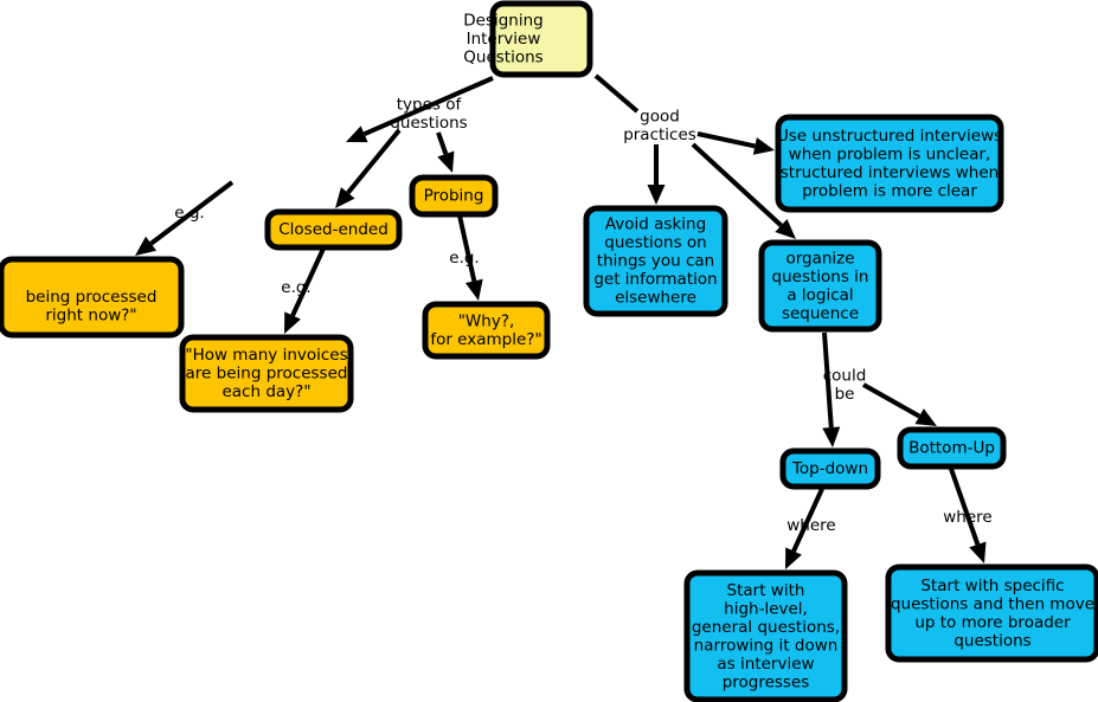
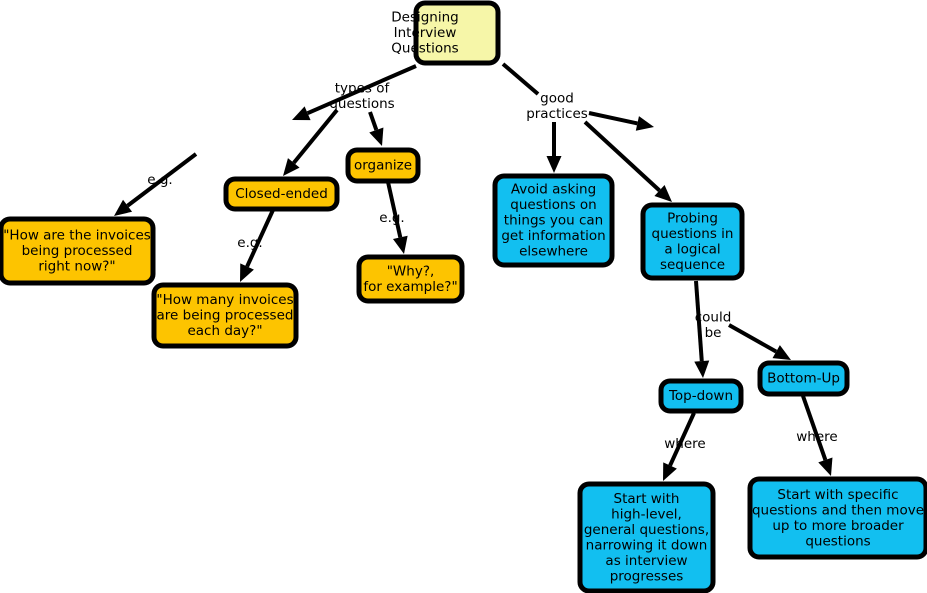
  Designing
  Interview
  Questions
  Closed-ended
- Probing
+ organize
+ "How are the invoices
  being processed
  right now?"
  "How many invoices
  are being processed
  each day?"
  "Why?,
  for example?"
- Use unstructured interviews
- when problem is unclear,
- structured interviews when
- problem is more clear
  Avoid asking
  questions on
  things you can
  get information
  elsewhere
- organize
+ Probing
  questions in
  a logical
  sequence
  Top-down
  Bottom-Up
  Start with
  high-level,
  general questions,
  narrowing it down
  as interview
  progresses
  Start with specific
  questions and then move
  up to more broader
  questions
  types of
  questions
  good
  practices
  e.g.
  e.g.
  e.g.
  could
  be
  where
  where
